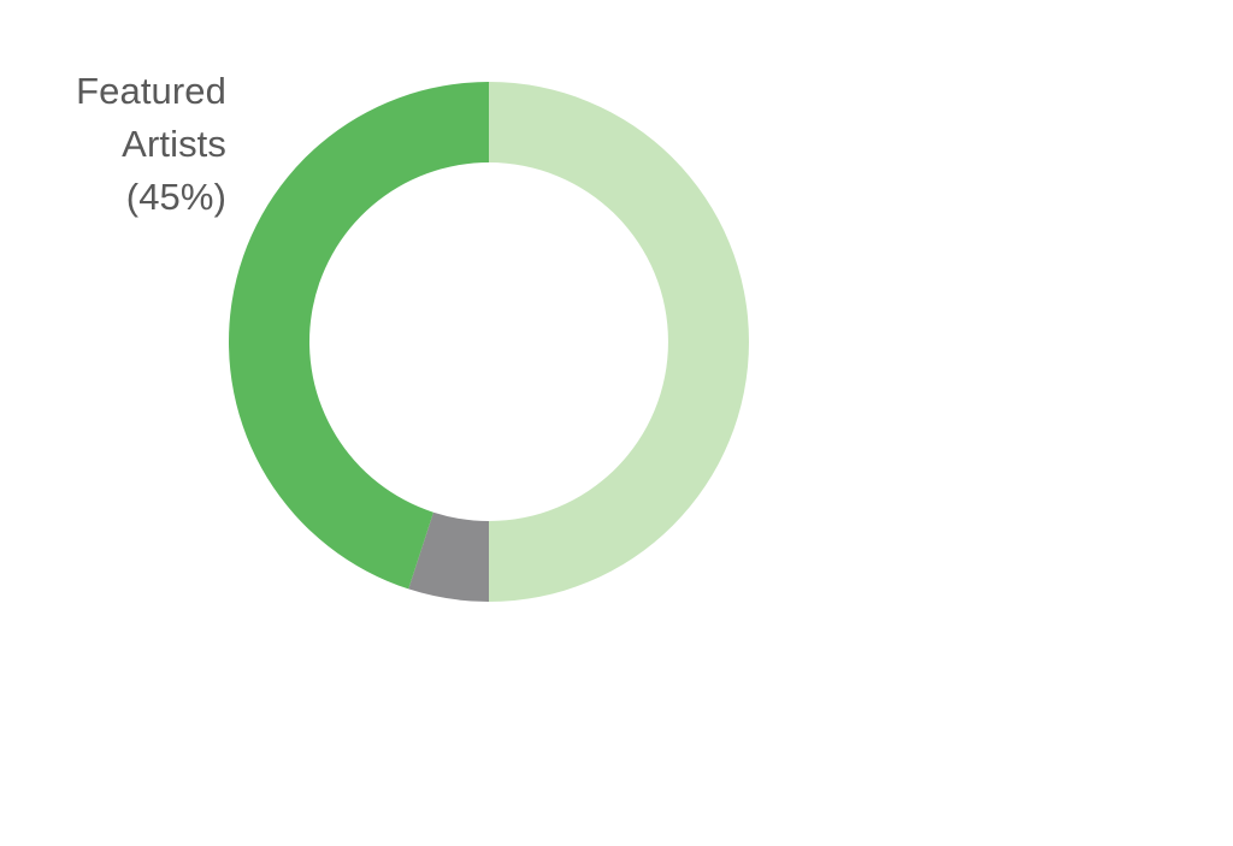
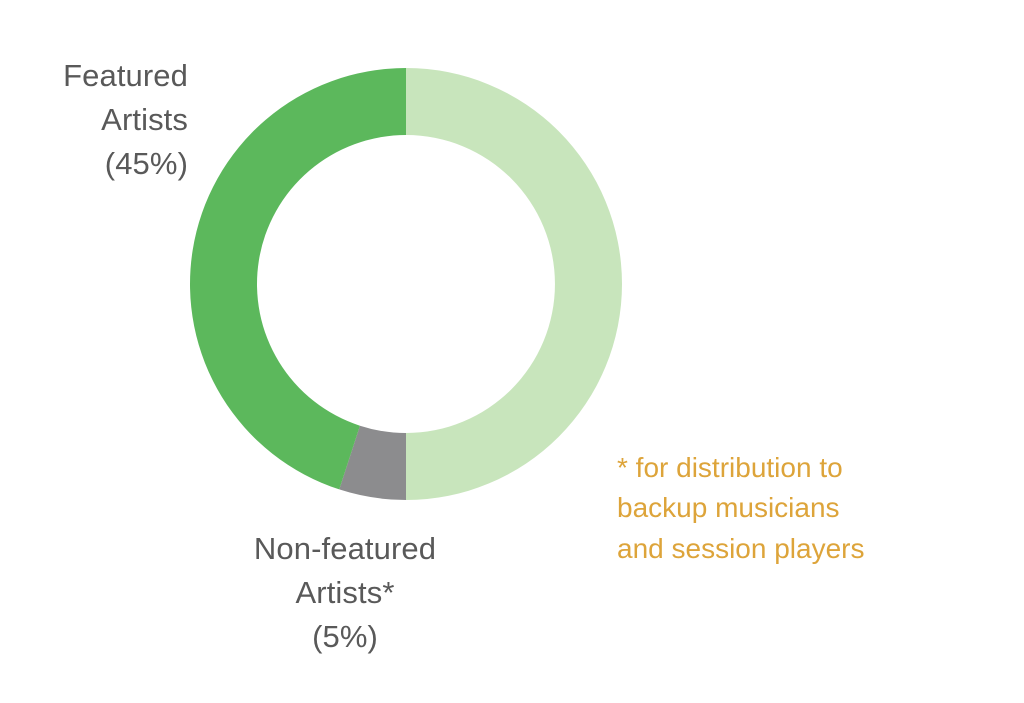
  Featured
  Artists
  (45%)
+ Non-featured
+ Artists*
+ (5%)
+ * for distribution to
+ backup musicians
+ and session players
